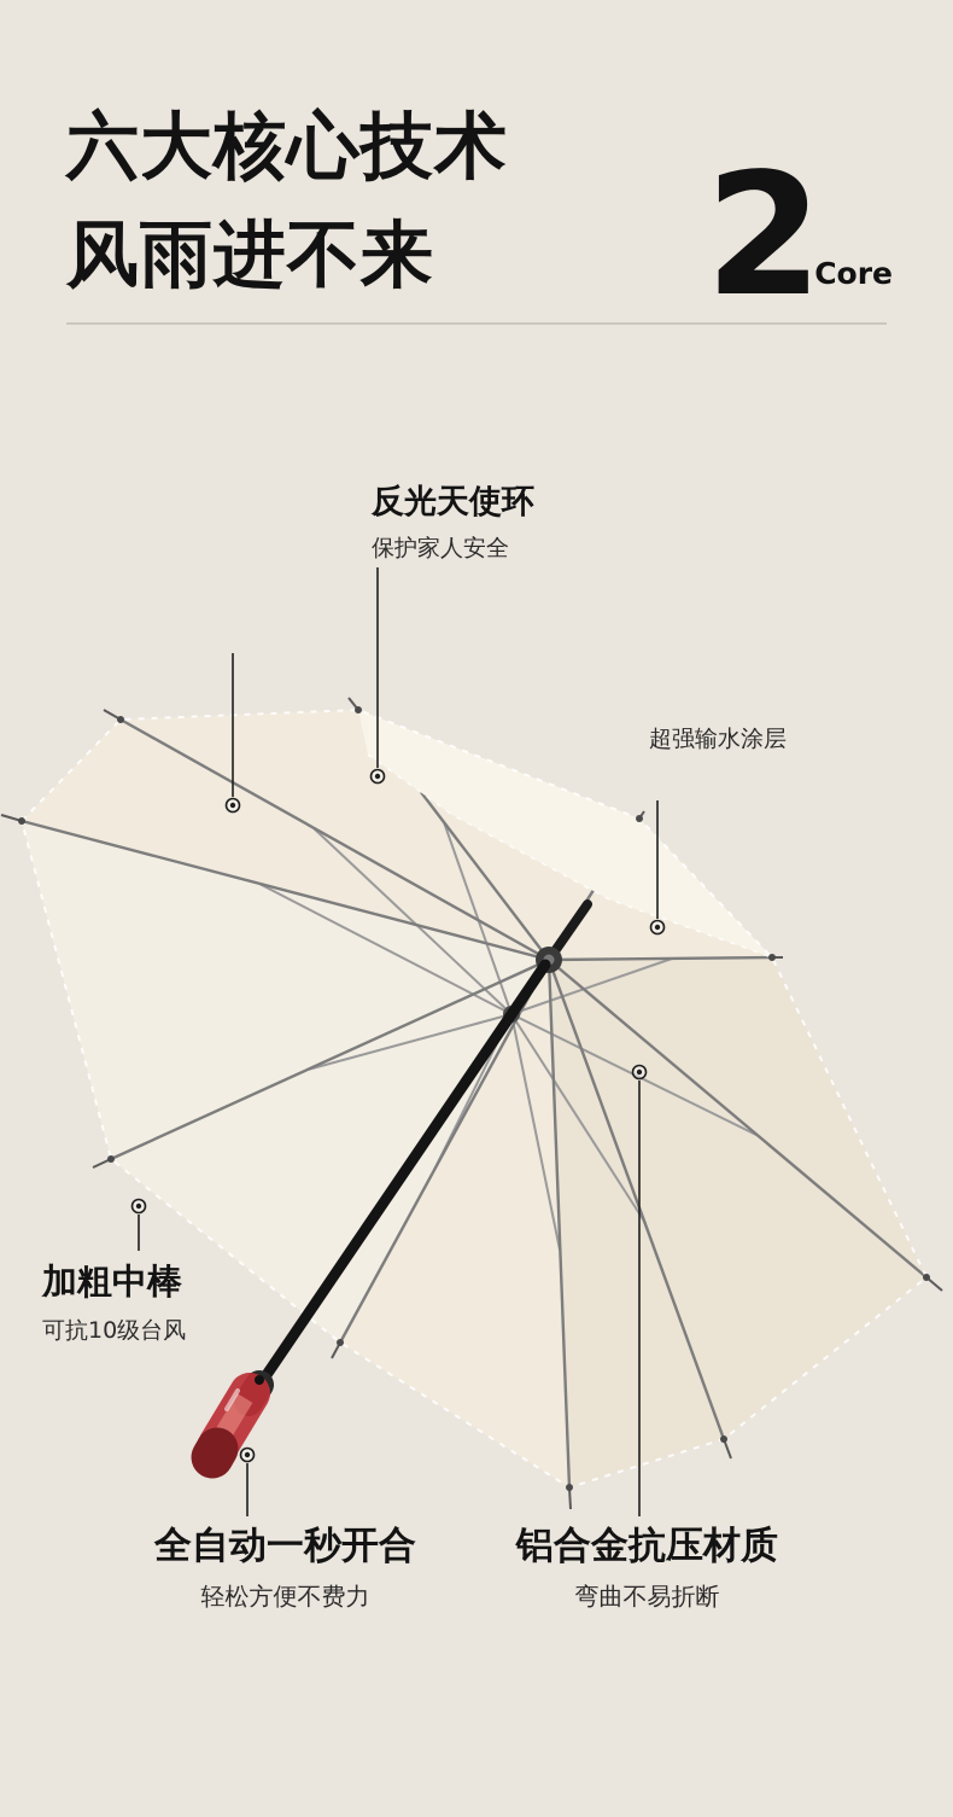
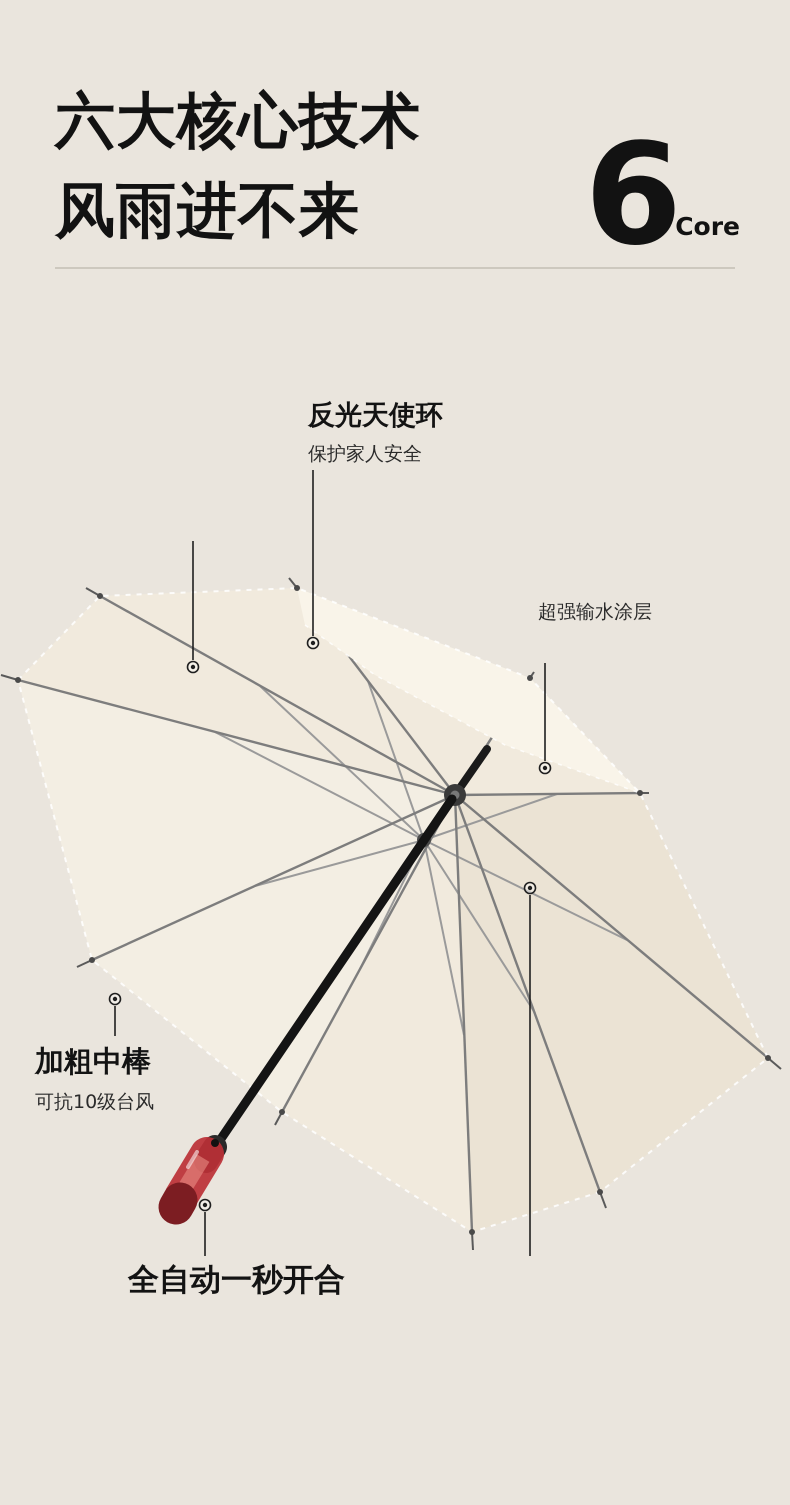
  六大核心技术
  风雨进不来
- 2
+ 6
  Core
  反光天使环
  保护家人安全
  超强输水涂层
  加粗中棒
  可抗10级台风
  全自动一秒开合
- 轻松方便不费力
- 铝合金抗压材质
- 弯曲不易折断
